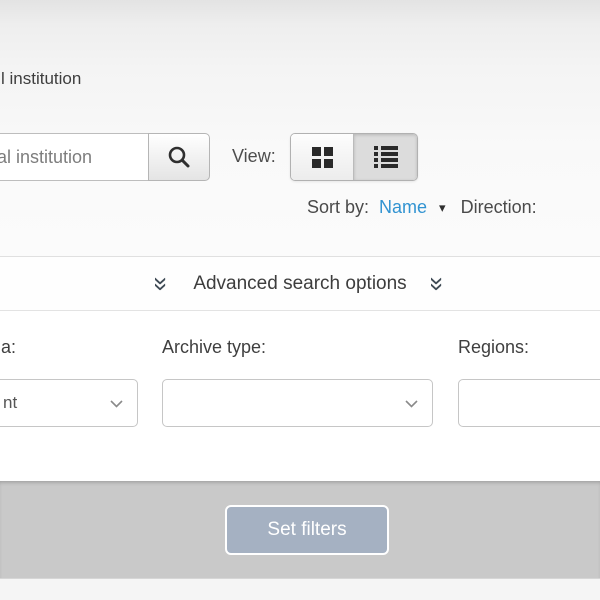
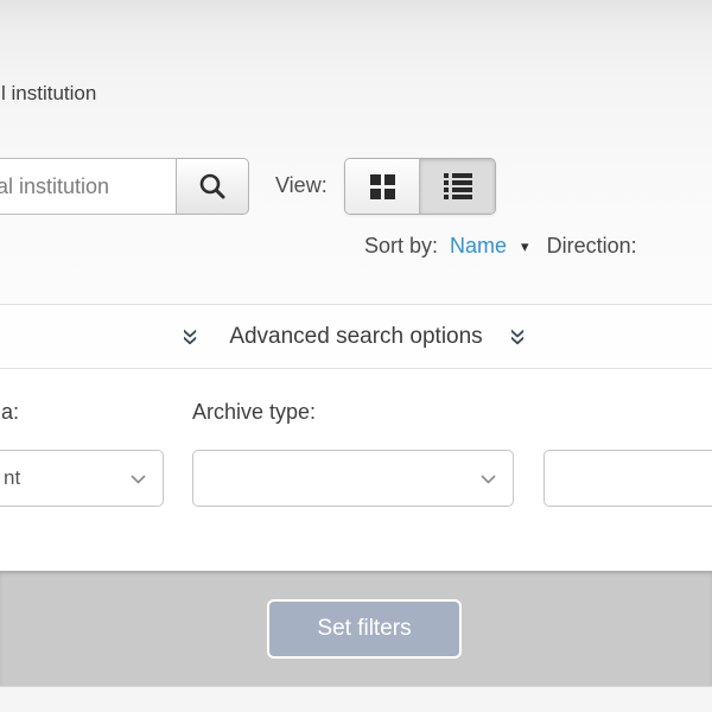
  l institution
  al institution
  View:
  Sort by:
  Name
  ▾
  Direction:
  Advanced search options
  a:
  nt
  Archive type:
- Regions:
  Set filters
